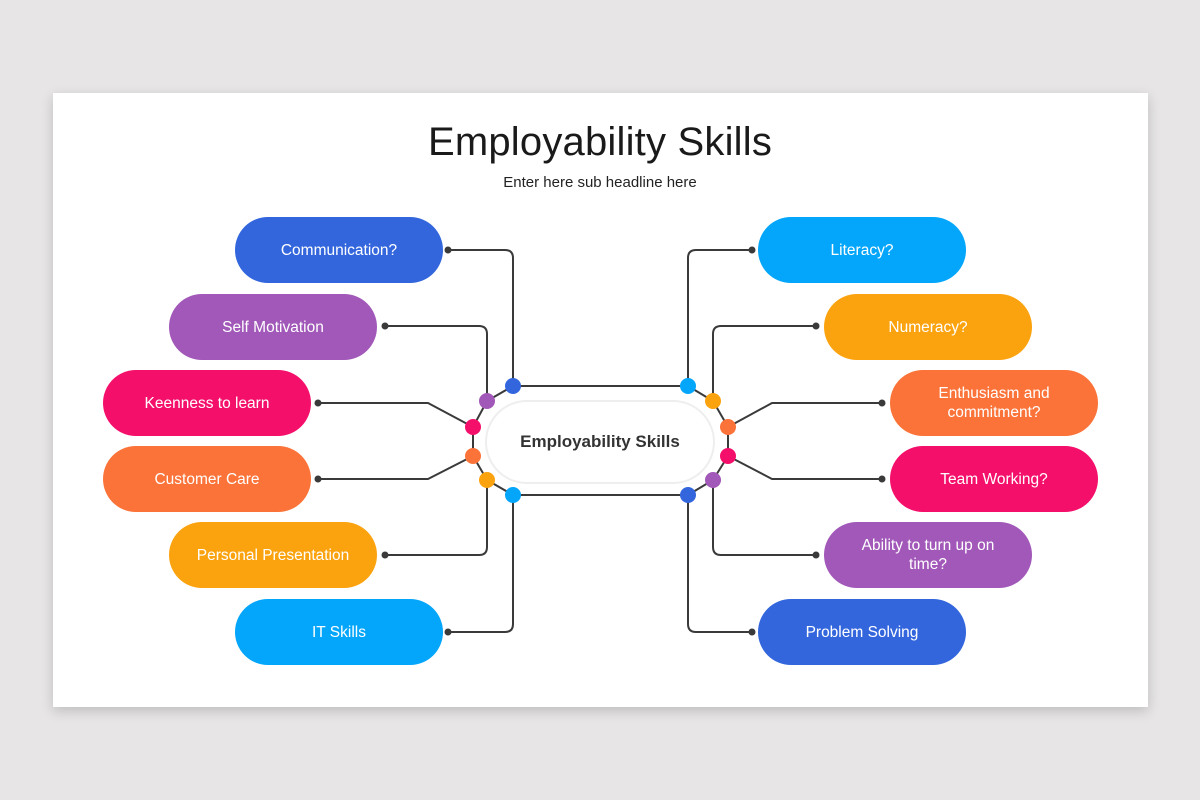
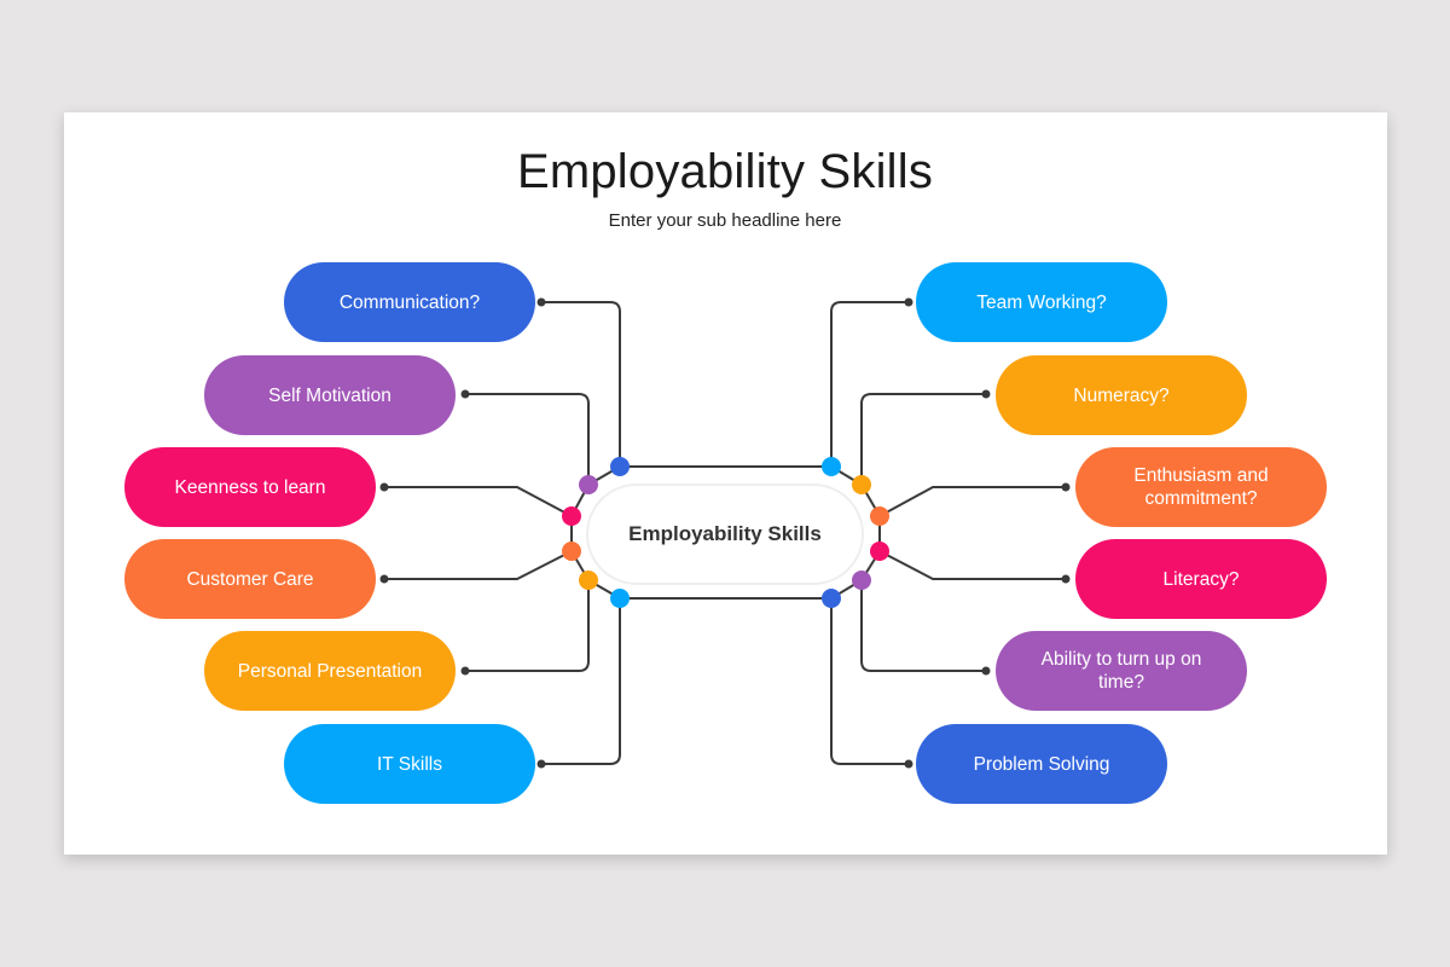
  Employability Skills
- Enter here sub headline here
+ Enter your sub headline here
  Employability Skills
  Communication?
  Self Motivation
  Keenness to learn
  Customer Care
  Personal Presentation
  IT Skills
- Literacy?
+ Team Working?
  Numeracy?
  Enthusiasm and commitment?
- Team Working?
+ Literacy?
  Ability to turn up on time?
  Problem Solving
